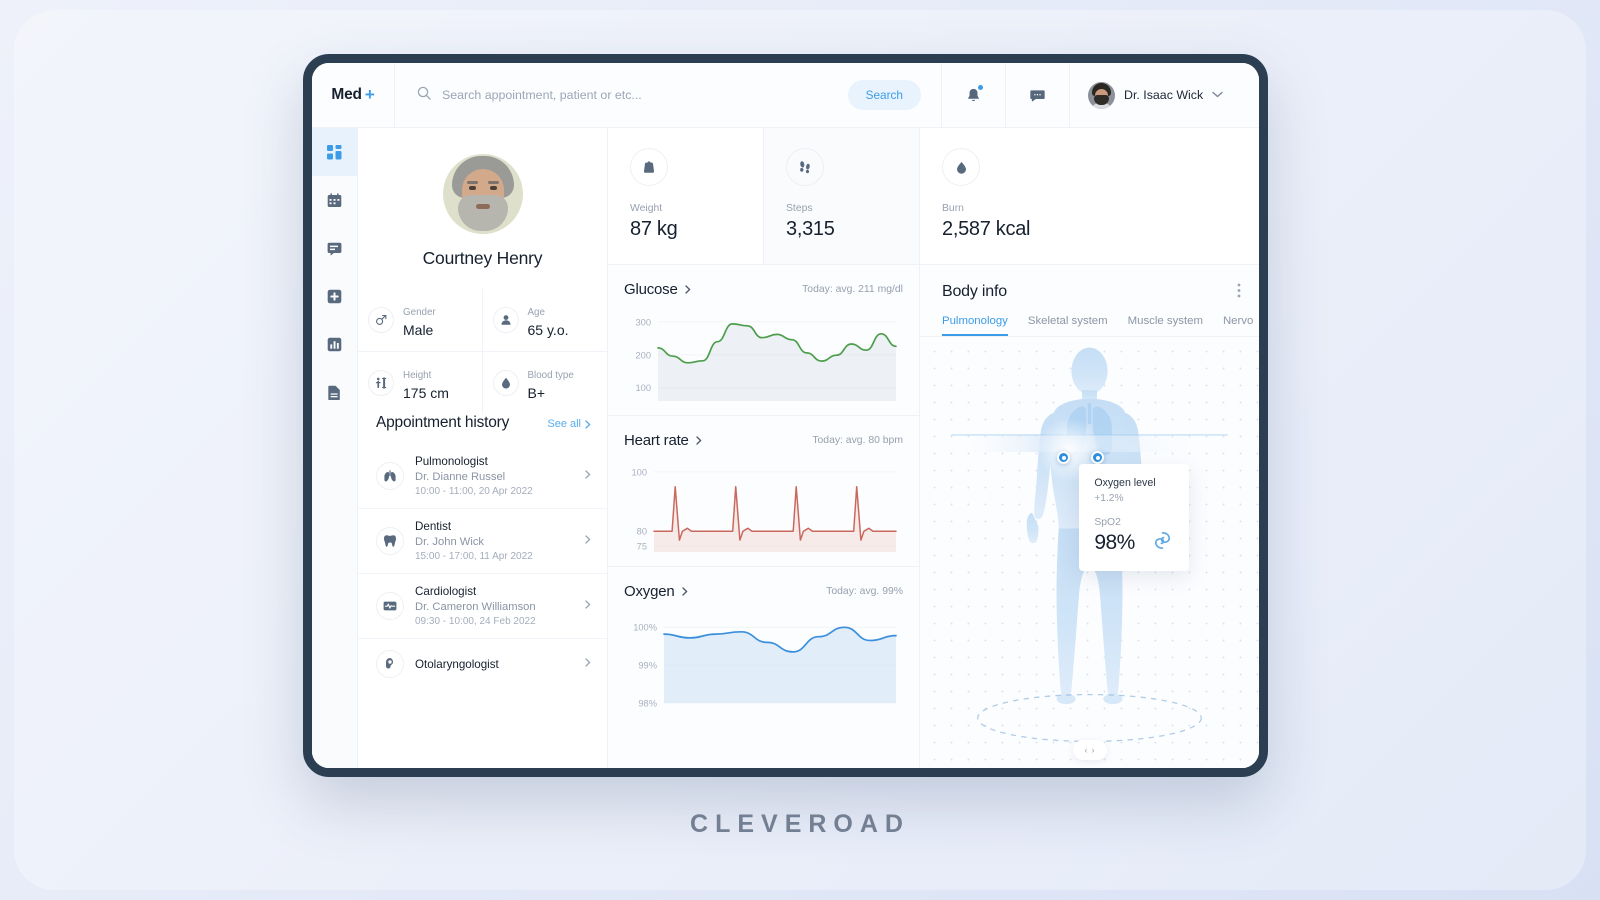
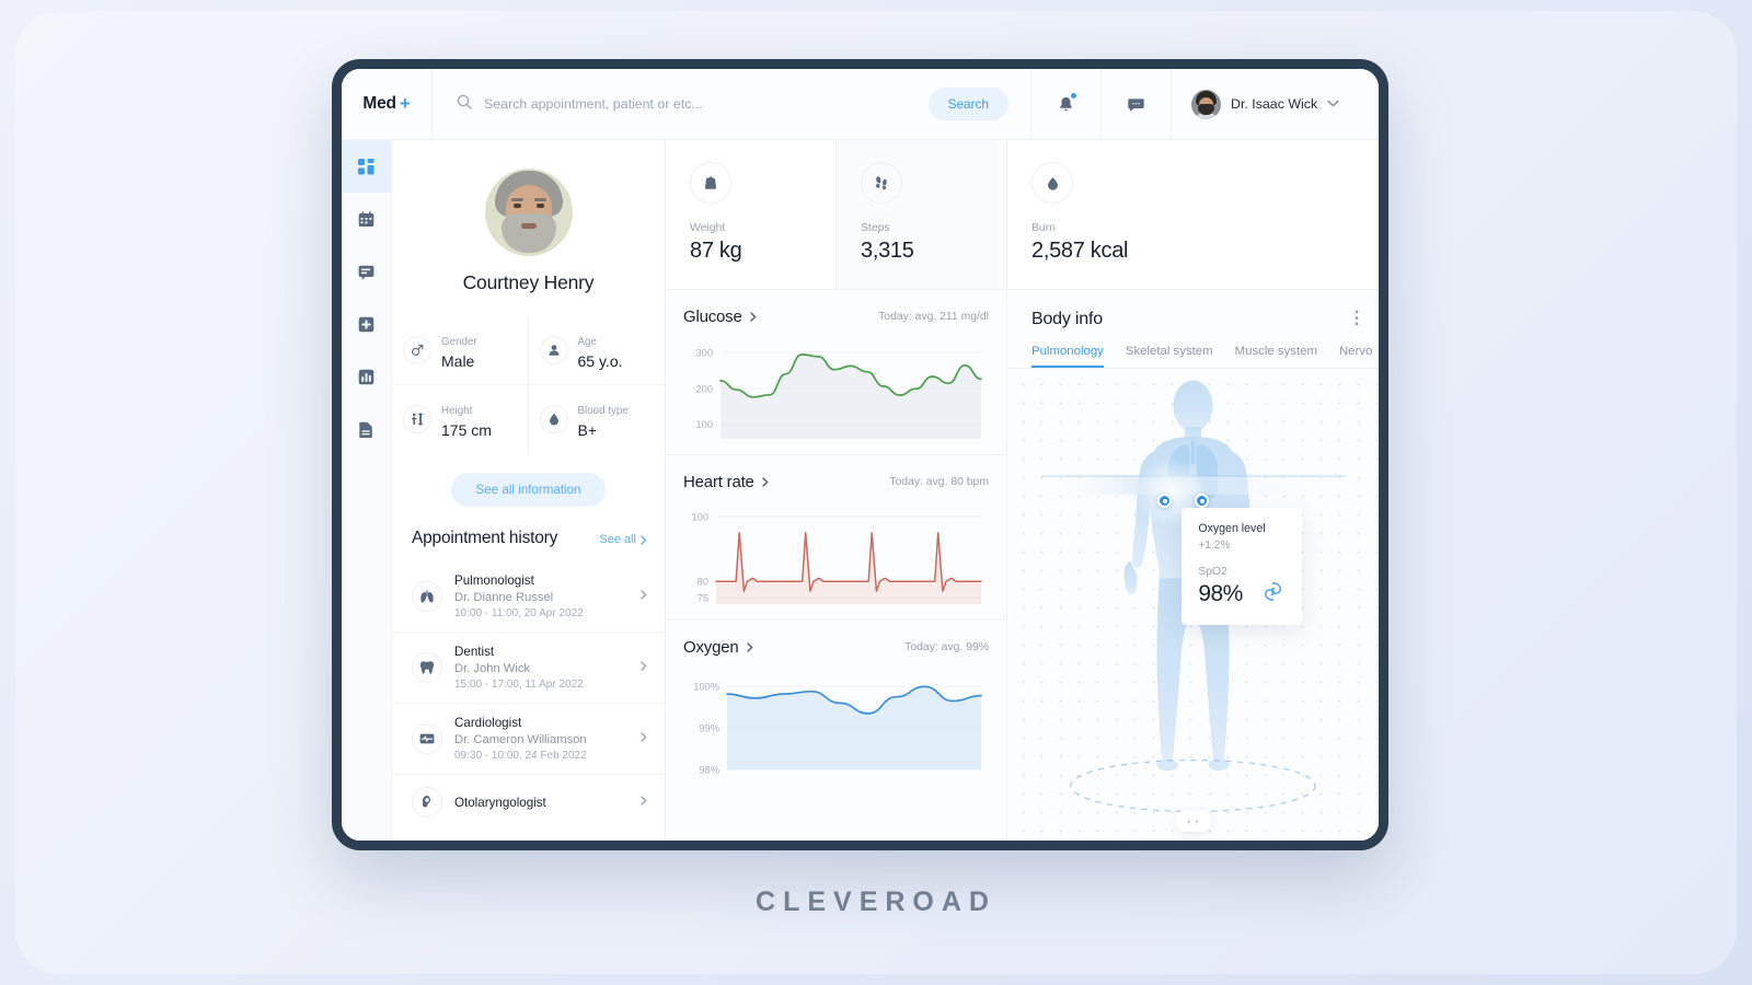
  Med
  +
  Search appointment, patient or etc...
  Search
  Dr. Isaac Wick
  Courtney Henry
  Gender
  Male
  Age
  65 y.o.
  Height
  175 cm
  Blood type
  B+
+ See all information
  Appointment history
  See all
  Pulmonologist
  Dr. Dianne Russel
  10:00 - 11:00, 20 Apr 2022
  Dentist
  Dr. John Wick
  15:00 - 17:00, 11 Apr 2022
  Cardiologist
  Dr. Cameron Williamson
  09:30 - 10:00, 24 Feb 2022
  Otolaryngologist
  Weight
  87 kg
  Steps
  3,315
  Burn
  2,587 kcal
  Glucose
  Today: avg. 211 mg/dl
  100
  200
  300
  Heart rate
  Today: avg. 80 bpm
  75
  80
  100
  Oxygen
  Today: avg. 99%
  98%
  99%
  100%
  Body info
  Pulmonology
  Skeletal system
  Muscle system
  Nervo
  Oxygen level
  +1.2%
  SpO2
  98%
  ‹
  ›
  CLEVEROAD
